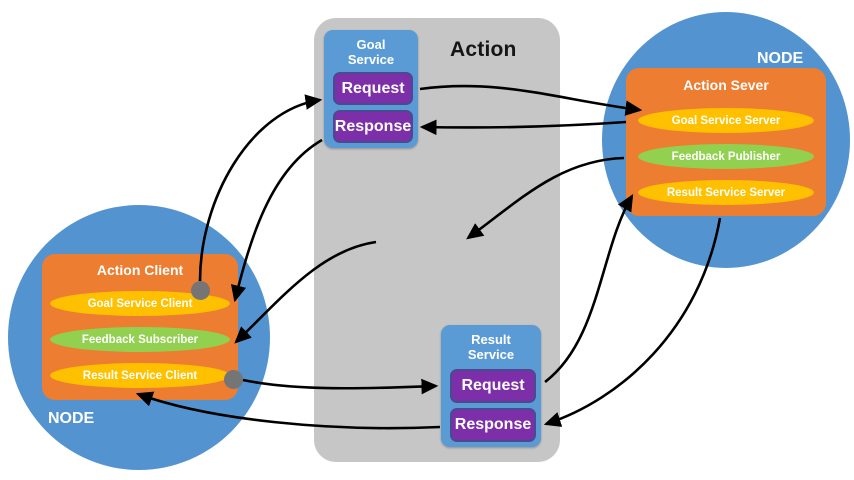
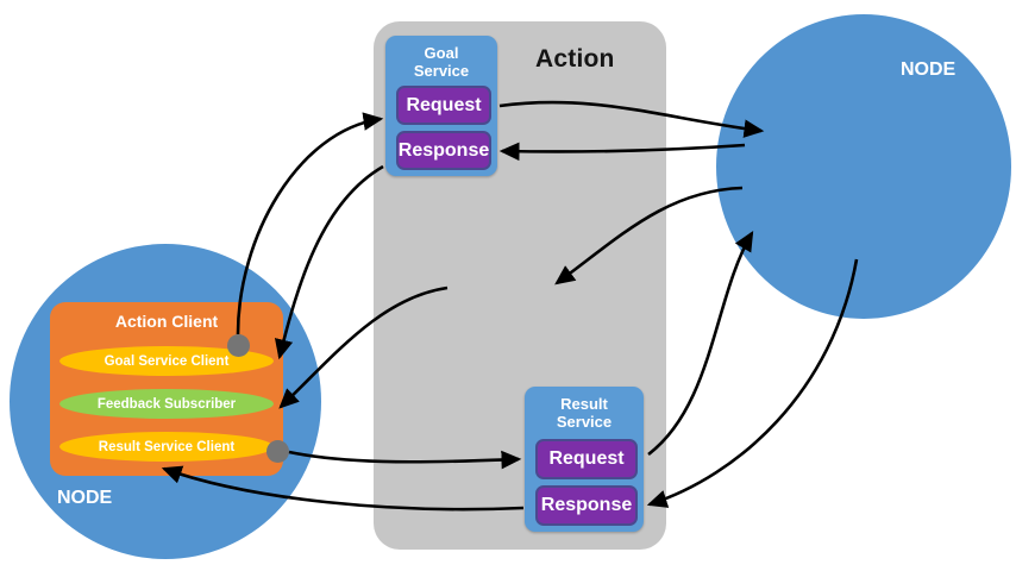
  Action
  Goal
  Service
  Request
  Response
  Result
  Service
  Request
  Response
  NODE
- Action Sever
- Goal Service Server
- Feedback Publisher
- Result Service Server
  NODE
  Action Client
  Goal Service Client
  Feedback Subscriber
  Result Service Client
